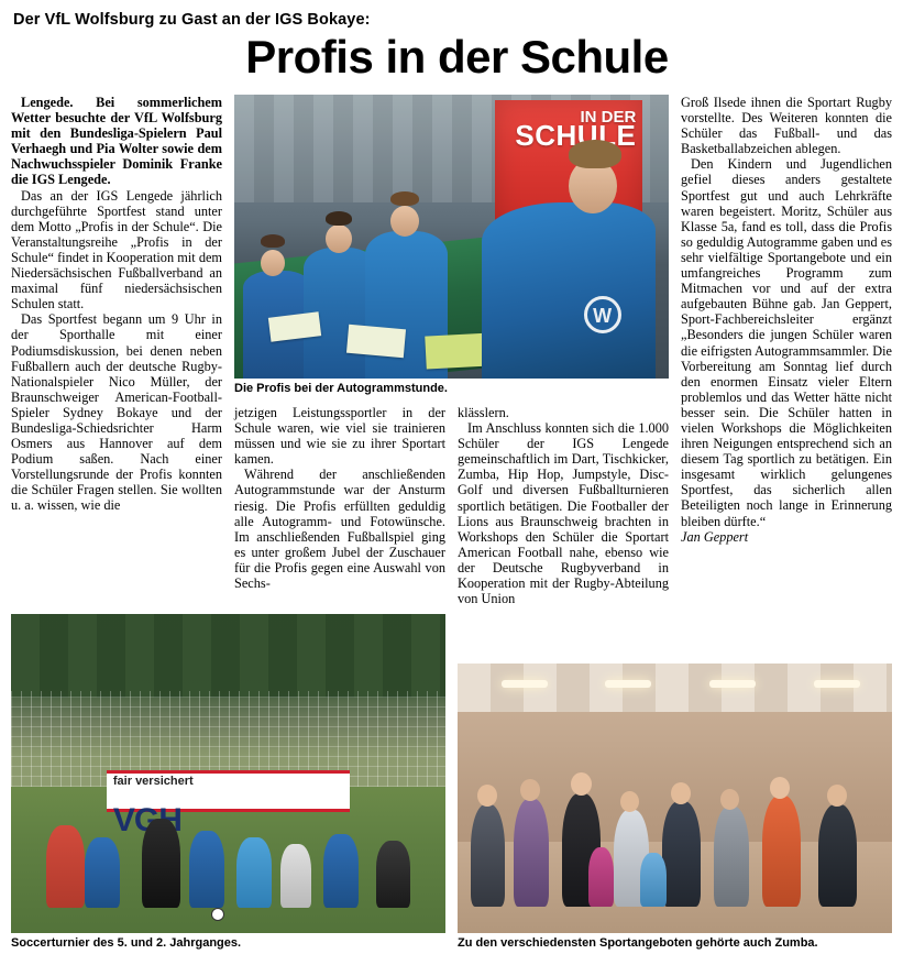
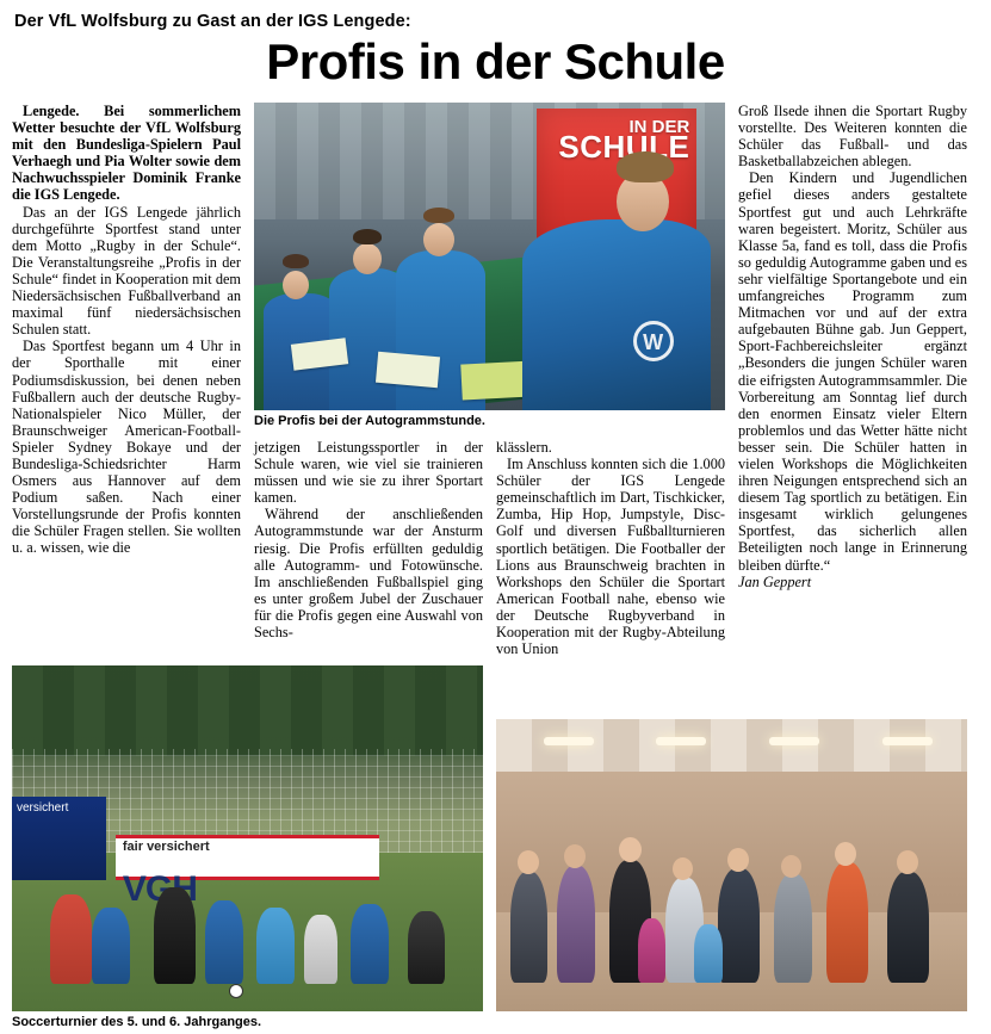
- Der VfL Wolfsburg zu Gast an der IGS Bokaye:
+ Der VfL Wolfsburg zu Gast an der IGS Lengede:
  Profis in der Schule
  Lengede. Bei sommerlichem Wetter besuchte der VfL Wolfsburg mit den Bundesliga-Spielern Paul Verhaegh und Pia Wolter sowie dem Nachwuchsspieler Dominik Franke die IGS Lengede.
- Das an der IGS Lengede jährlich durchgeführte Sportfest stand unter dem Motto „Profis in der Schule“. Die Veranstaltungsreihe „Profis in der Schule“ findet in Kooperation mit dem Niedersächsischen Fußballverband an maximal fünf niedersächsischen Schulen statt.
+ Das an der IGS Lengede jährlich durchgeführte Sportfest stand unter dem Motto „Rugby in der Schule“. Die Veranstaltungsreihe „Profis in der Schule“ findet in Kooperation mit dem Niedersächsischen Fußballverband an maximal fünf niedersächsischen Schulen statt.
- Das Sportfest begann um 9 Uhr in der Sporthalle mit einer Podiumsdiskussion, bei denen neben Fußballern auch der deutsche Rugby-Nationalspieler Nico Müller, der Braunschweiger American-Football-Spieler Sydney Bokaye und der Bundesliga-Schiedsrichter Harm Osmers aus Hannover auf dem Podium saßen. Nach einer Vorstellungsrunde der Profis konnten die Schüler Fragen stellen. Sie wollten u. a. wissen, wie die
+ Das Sportfest begann um 4 Uhr in der Sporthalle mit einer Podiumsdiskussion, bei denen neben Fußballern auch der deutsche Rugby-Nationalspieler Nico Müller, der Braunschweiger American-Football-Spieler Sydney Bokaye und der Bundesliga-Schiedsrichter Harm Osmers aus Hannover auf dem Podium saßen. Nach einer Vorstellungsrunde der Profis konnten die Schüler Fragen stellen. Sie wollten u. a. wissen, wie die
  IN DER
  SCHULE
  W
  Die Profis bei der Autogrammstunde.
  jetzigen Leistungssportler in der Schule waren, wie viel sie trainieren müssen und wie sie zu ihrer Sportart kamen.
  Während der anschließenden Autogrammstunde war der Ansturm riesig. Die Profis erfüllten geduldig alle Autogramm- und Fotowünsche. Im anschließenden Fußballspiel ging es unter großem Jubel der Zuschauer für die Profis gegen eine Auswahl von Sechs-
  klässlern.
  Im Anschluss konnten sich die 1.000 Schüler der IGS Lengede gemeinschaftlich im Dart, Tischkicker, Zumba, Hip Hop, Jumpstyle, Disc-Golf und diversen Fußballturnieren sportlich betätigen. Die Footballer der Lions aus Braunschweig brachten in Workshops den Schüler die Sportart American Football nahe, ebenso wie der Deutsche Rugbyverband in Kooperation mit der Rugby-Abteilung von Union
  Groß Ilsede ihnen die Sportart Rugby vorstellte. Des Weiteren konnten die Schüler das Fußball- und das Basketballabzeichen ablegen.
- Den Kindern und Jugendlichen gefiel dieses anders gestaltete Sportfest gut und auch Lehrkräfte waren begeistert. Moritz, Schüler aus Klasse 5a, fand es toll, dass die Profis so geduldig Autogramme gaben und es sehr vielfältige Sportangebote und ein umfangreiches Programm zum Mitmachen vor und auf der extra aufgebauten Bühne gab. Jan Geppert, Sport-Fachbereichsleiter ergänzt „Besonders die jungen Schüler waren die eifrigsten Autogrammsammler. Die Vorbereitung am Sonntag lief durch den enormen Einsatz vieler Eltern problemlos und das Wetter hätte nicht besser sein. Die Schüler hatten in vielen Workshops die Möglichkeiten ihren Neigungen entsprechend sich an diesem Tag sportlich zu betätigen. Ein insgesamt wirklich gelungenes Sportfest, das sicherlich allen Beteiligten noch lange in Erinnerung bleiben dürfte.“
+ Den Kindern und Jugendlichen gefiel dieses anders gestaltete Sportfest gut und auch Lehrkräfte waren begeistert. Moritz, Schüler aus Klasse 5a, fand es toll, dass die Profis so geduldig Autogramme gaben und es sehr vielfältige Sportangebote und ein umfangreiches Programm zum Mitmachen vor und auf der extra aufgebauten Bühne gab. Jun Geppert, Sport-Fachbereichsleiter ergänzt „Besonders die jungen Schüler waren die eifrigsten Autogrammsammler. Die Vorbereitung am Sonntag lief durch den enormen Einsatz vieler Eltern problemlos und das Wetter hätte nicht besser sein. Die Schüler hatten in vielen Workshops die Möglichkeiten ihren Neigungen entsprechend sich an diesem Tag sportlich zu betätigen. Ein insgesamt wirklich gelungenes Sportfest, das sicherlich allen Beteiligten noch lange in Erinnerung bleiben dürfte.“
  Jan Geppert
+ versichert
  fair versichert
- Soccerturnier des 5. und 2. Jahrganges.
+ Soccerturnier des 5. und 6. Jahrganges.
- Zu den verschiedensten Sportangeboten gehörte auch Zumba.
